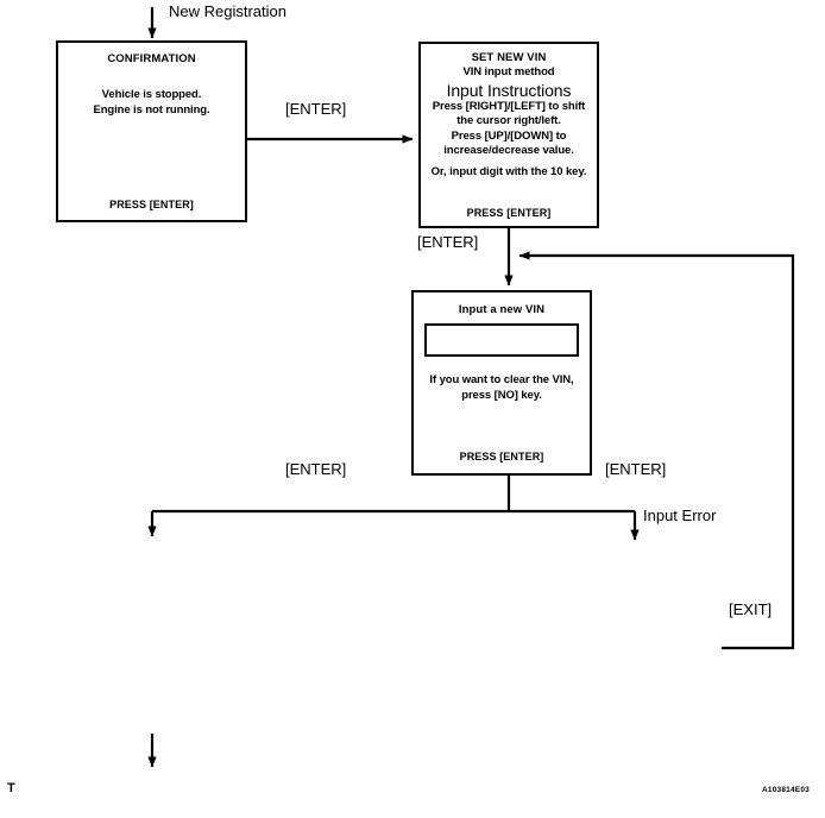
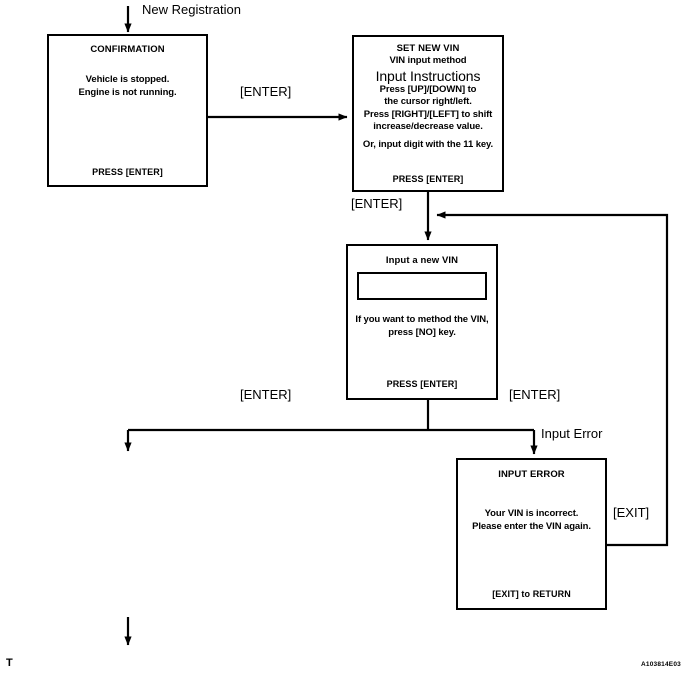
  New Registration
  [ENTER]
  [ENTER]
  [ENTER]
  [ENTER]
  Input Error
  [EXIT]
  T
  CONFIRMATION
  Vehicle is stopped.
  Engine is not running.
  PRESS [ENTER]
  SET NEW VIN
  VIN input method
  Input Instructions
- Press [RIGHT]/[LEFT] to shift
+ Press [UP]/[DOWN] to
  the cursor right/left.
- Press [UP]/[DOWN] to
+ Press [RIGHT]/[LEFT] to shift
  increase/decrease value.
- Or, input digit with the 10 key.
+ Or, input digit with the 11 key.
  PRESS [ENTER]
  Input a new VIN
- If you want to clear the VIN,
+ If you want to method the VIN,
  press [NO] key.
  PRESS [ENTER]
+ INPUT ERROR
+ Your VIN is incorrect.
+ Please enter the VIN again.
+ [EXIT] to RETURN
